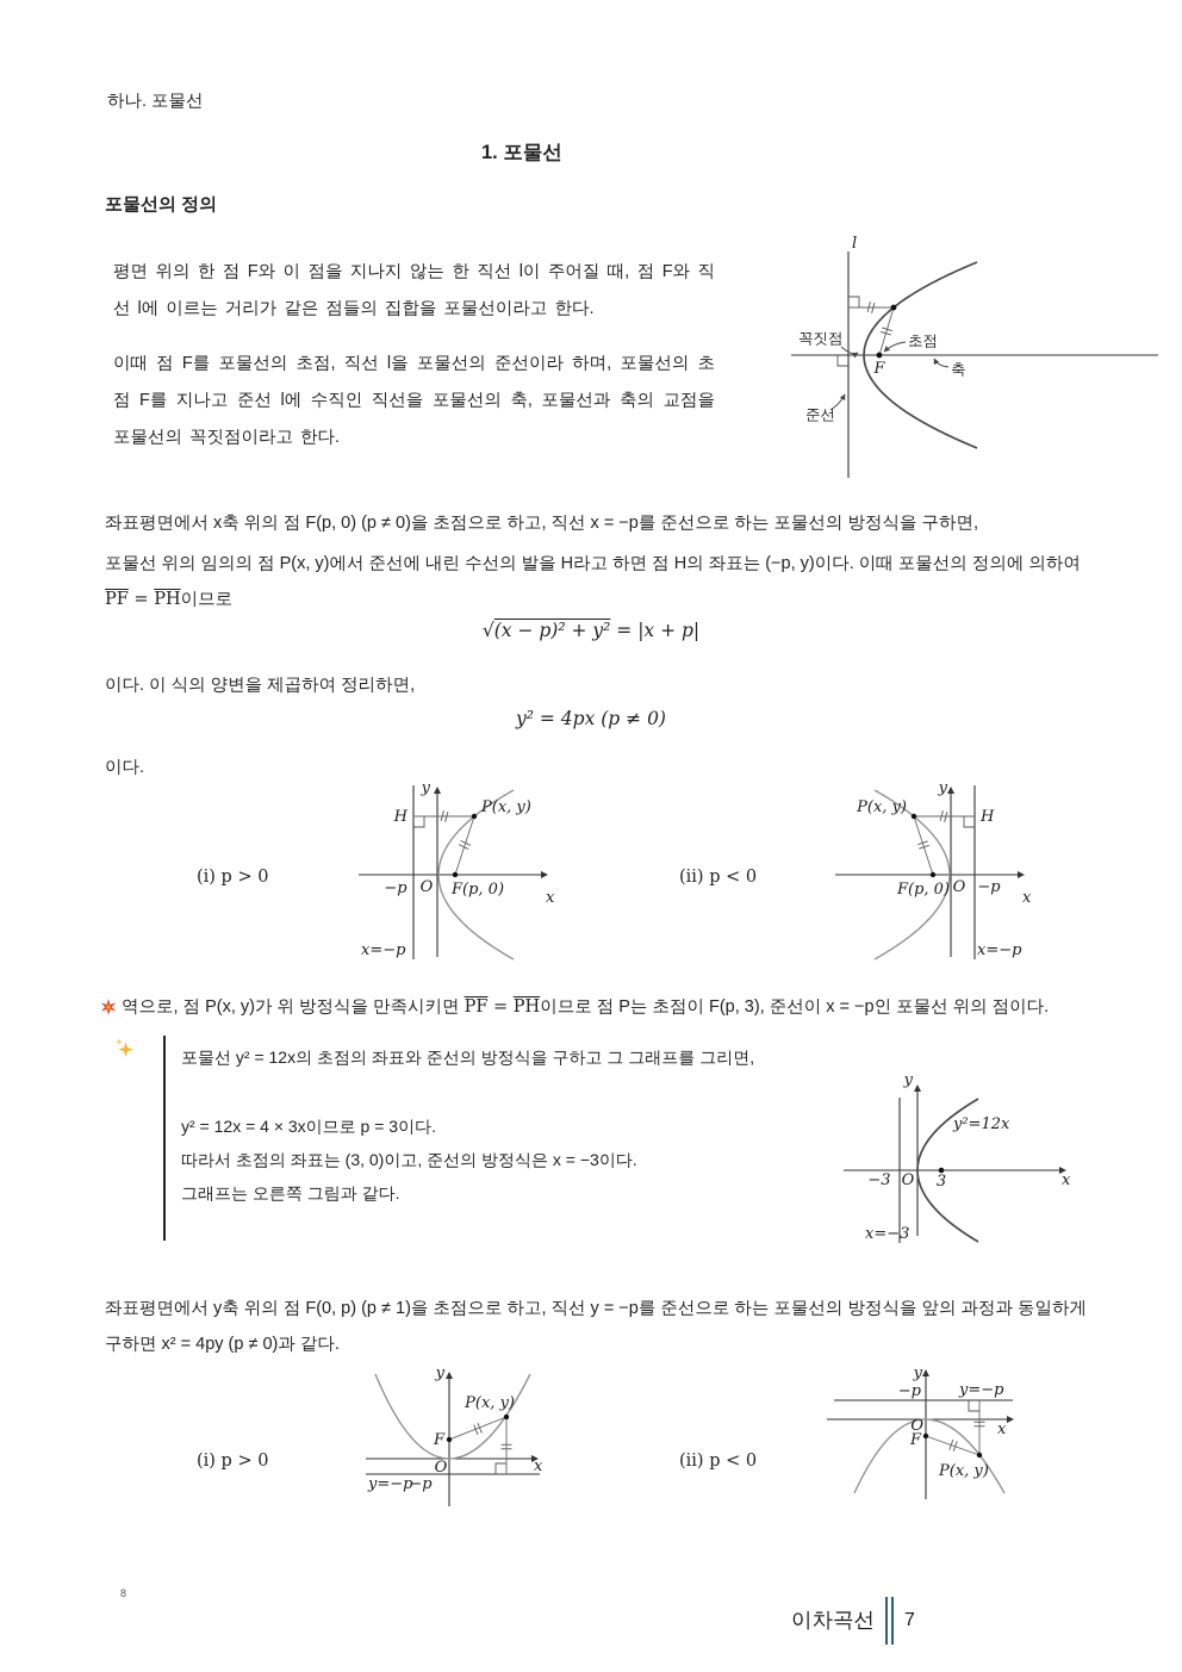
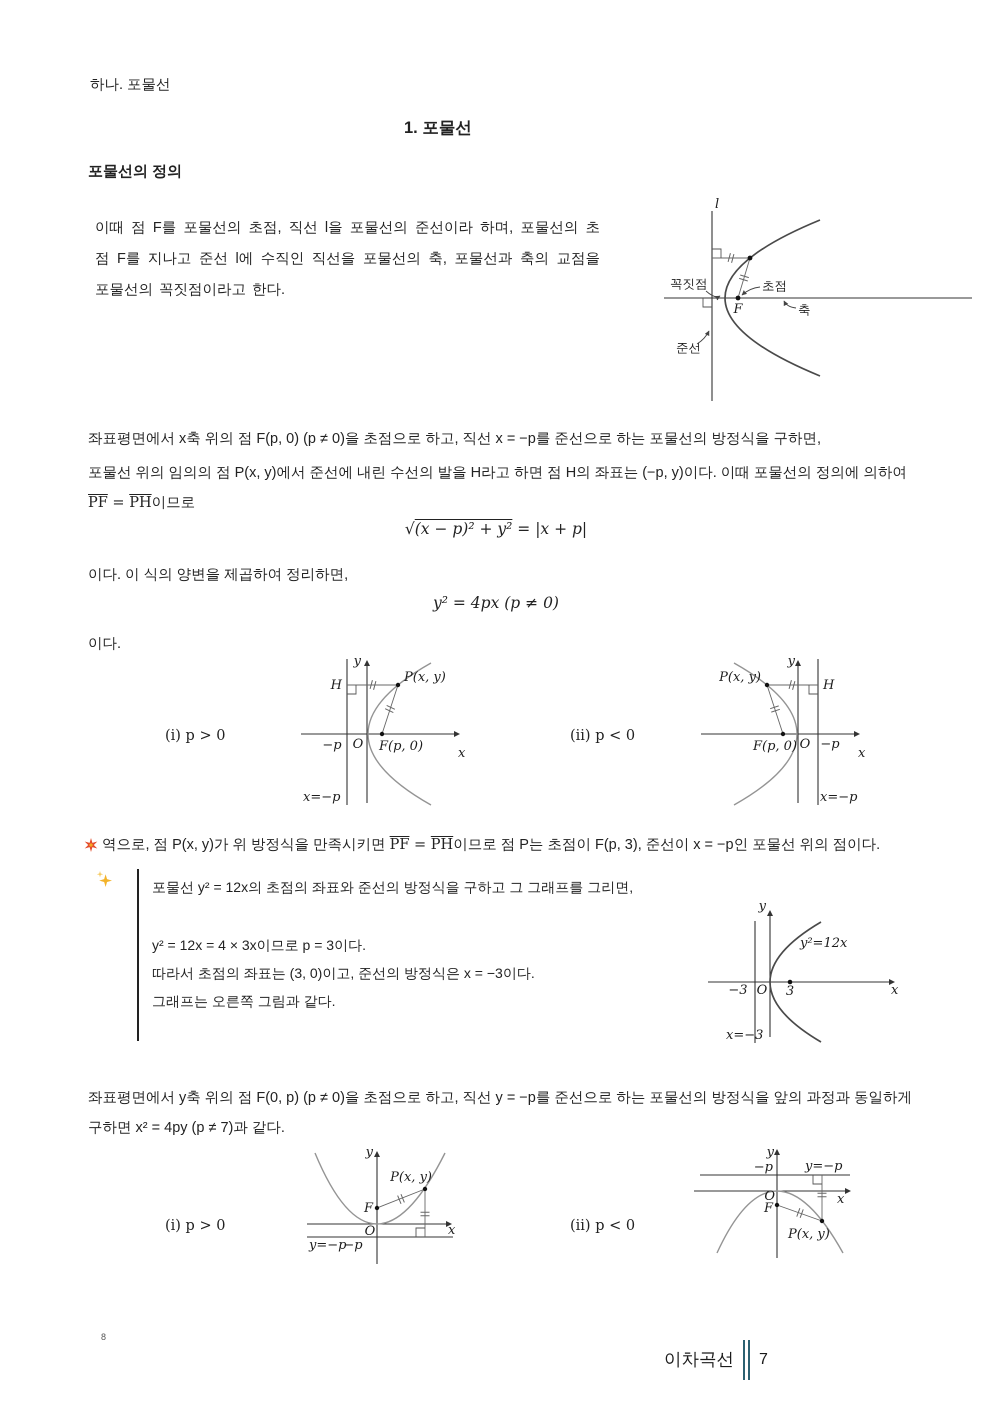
  하나. 포물선
  1. 포물선
  포물선의 정의
- 평면 위의 한 점 F와 이 점을 지나지 않는 한 직선 l이 주어질 때, 점 F와 직선 l에 이르는 거리가 같은 점들의 집합을 포물선이라고 한다.
  이때 점 F를 포물선의 초점, 직선 l을 포물선의 준선이라 하며, 포물선의 초점 F를 지나고 준선 l에 수직인 직선을 포물선의 축, 포물선과 축의 교점을 포물선의 꼭짓점이라고 한다.
  l
  F
  꼭짓점
  초점
  축
  준선
  좌표평면에서 x축 위의 점 F(p, 0) (p ≠ 0)을 초점으로 하고, 직선 x = −p를 준선으로 하는 포물선의 방정식을 구하면,
  포물선 위의 임의의 점 P(x, y)에서 준선에 내린 수선의 발을 H라고 하면 점 H의 좌표는 (−p, y)이다. 이때 포물선의 정의에 의하여
  PF = PH이므로
  √(x − p)² + y² = |x + p|
  이다. 이 식의 양변을 제곱하여 정리하면,
  y² = 4px (p ≠ 0)
  이다.
  (i) p > 0
  H
  P(x, y)
  y
  x
  −p
  O
  F(p, 0)
  x=−p
  (ii) p < 0
  H
  P(x, y)
  y
  x
  −p
  O
  F(p, 0)
  x=−p
  역으로, 점 P(x, y)가 위 방정식을 만족시키면 PF = PH이므로 점 P는 초점이 F(p, 3), 준선이 x = −p인 포물선 위의 점이다.
  포물선 y² = 12x의 초점의 좌표와 준선의 방정식을 구하고 그 그래프를 그리면,
  y² = 12x = 4 × 3x이므로 p = 3이다.
  따라서 초점의 좌표는 (3, 0)이고, 준선의 방정식은 x = −3이다.
  그래프는 오른쪽 그림과 같다.
  y
  x
  y²=12x
  −3
  O
  3
  x=−3
- 좌표평면에서 y축 위의 점 F(0, p) (p ≠ 1)을 초점으로 하고, 직선 y = −p를 준선으로 하는 포물선의 방정식을 앞의 과정과 동일하게
+ 좌표평면에서 y축 위의 점 F(0, p) (p ≠ 0)을 초점으로 하고, 직선 y = −p를 준선으로 하는 포물선의 방정식을 앞의 과정과 동일하게
- 구하면 x² = 4py (p ≠ 0)과 같다.
+ 구하면 x² = 4py (p ≠ 7)과 같다.
  (i) p > 0
  y
  x
  P(x, y)
  F
  O
  y=−p
  −p
  (ii) p < 0
  y
  x
  −p
  y=−p
  O
  F
  P(x, y)
  8
  이차곡선
  7
